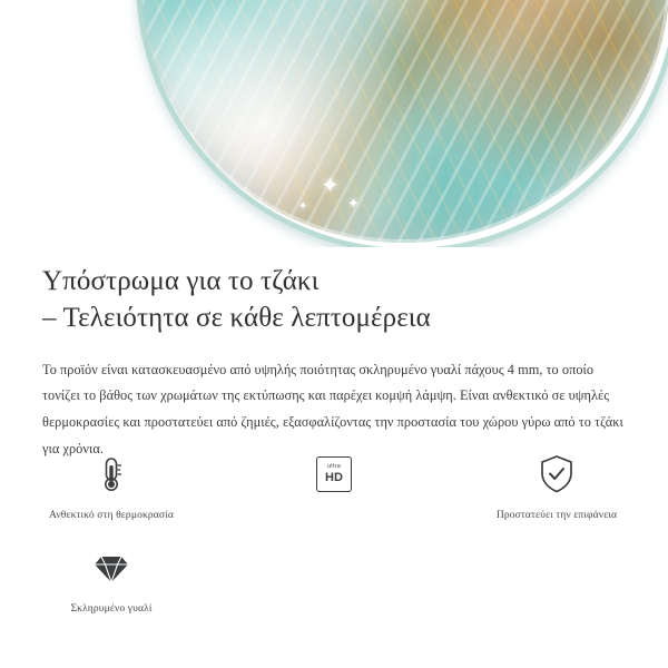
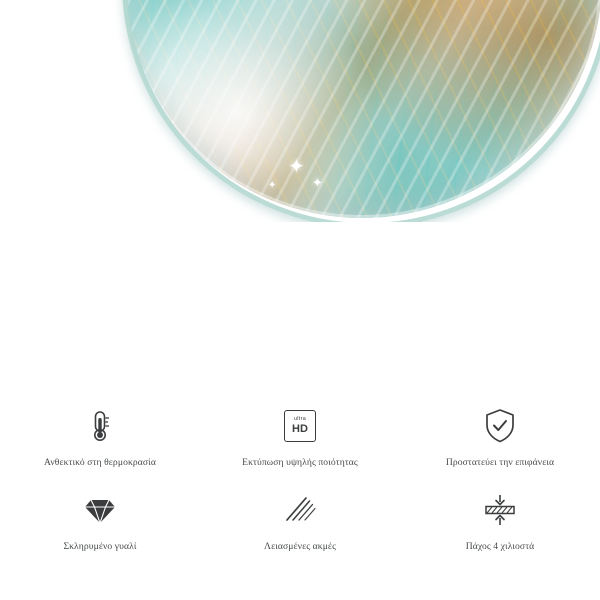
  ✦
  ✦
  ✦
- Υπόστρωμα για το τζάκι
- – Τελειότητα σε κάθε λεπτομέρεια
- Το προϊόν είναι κατασκευασμένο από υψηλής ποιότητας σκληρυμένο γυαλί πάχους 4 mm, το οποίο τονίζει το βάθος των χρωμάτων της εκτύπωσης και παρέχει κομψή λάμψη. Είναι ανθεκτικό σε υψηλές θερμοκρασίες και προστατεύει από ζημιές, εξασφαλίζοντας την προστασία του χώρου γύρω από το τζάκι για χρόνια.
  Ανθεκτικό στη θερμοκρασία
  HD
+ Εκτύπωση υψηλής ποιότητας
  Προστατεύει την επιφάνεια
  Σκληρυμένο γυαλί
+ Λειασμένες ακμές
+ Πάχος 4 χιλιοστά
